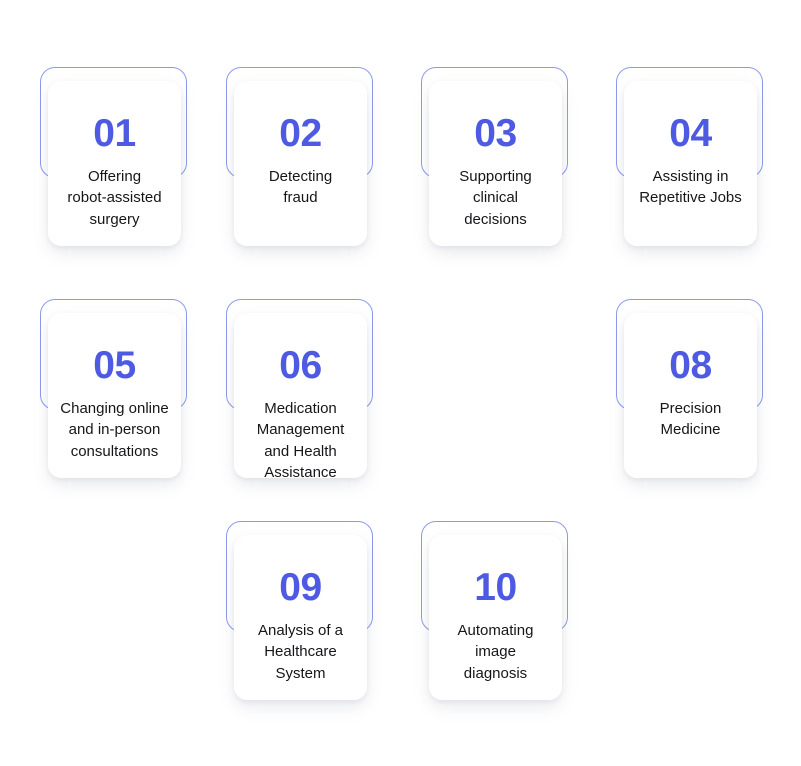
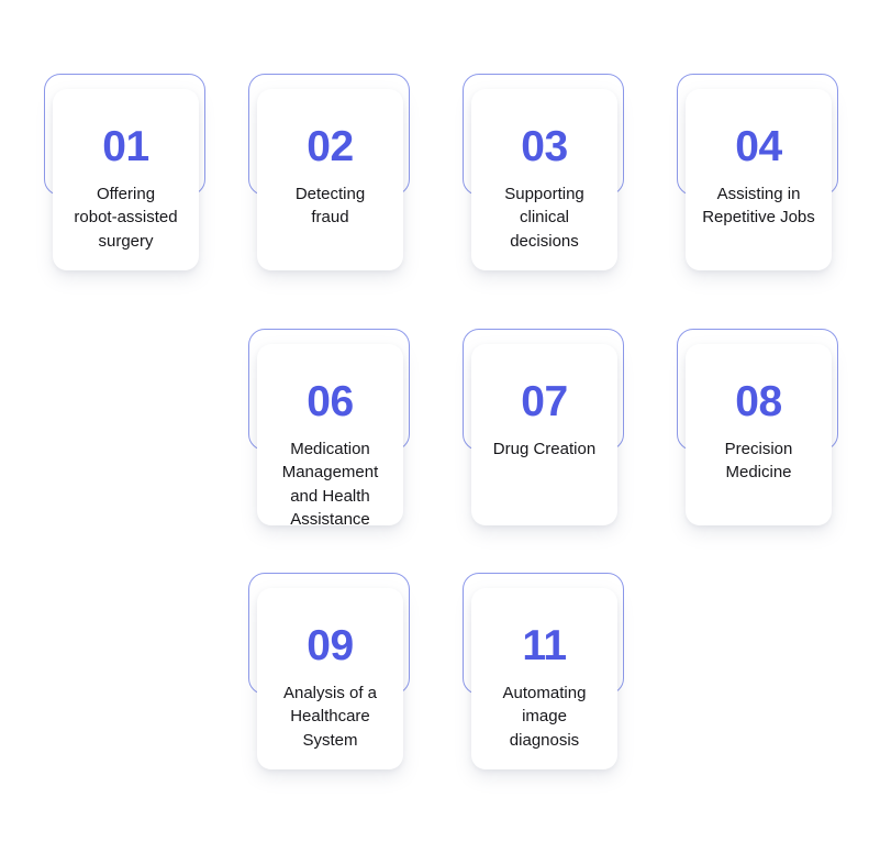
  01
  Offering
  robot-assisted
  surgery
  02
  Detecting
  fraud
  03
  Supporting
  clinical
  decisions
  04
  Assisting in
  Repetitive Jobs
- 05
- Changing online
- and in-person
- consultations
  06
  Medication
  Management
  and Health
  Assistance
+ 07
+ Drug Creation
  08
  Precision
  Medicine
  09
  Analysis of a
  Healthcare
  System
- 10
+ 11
  Automating
  image
  diagnosis
